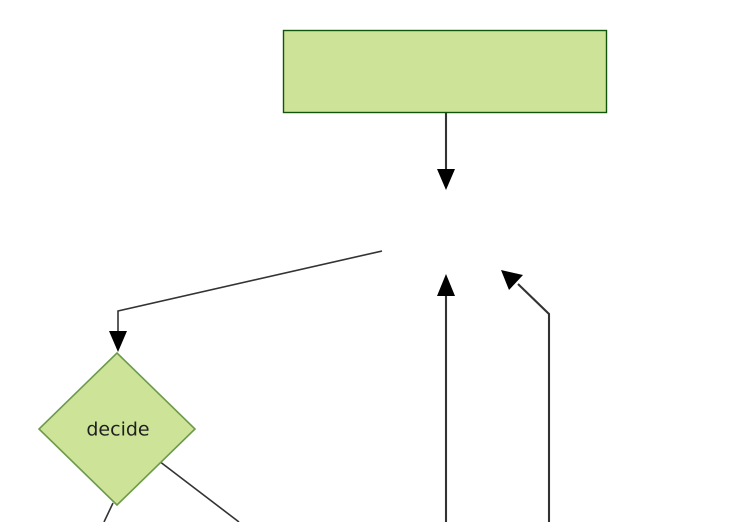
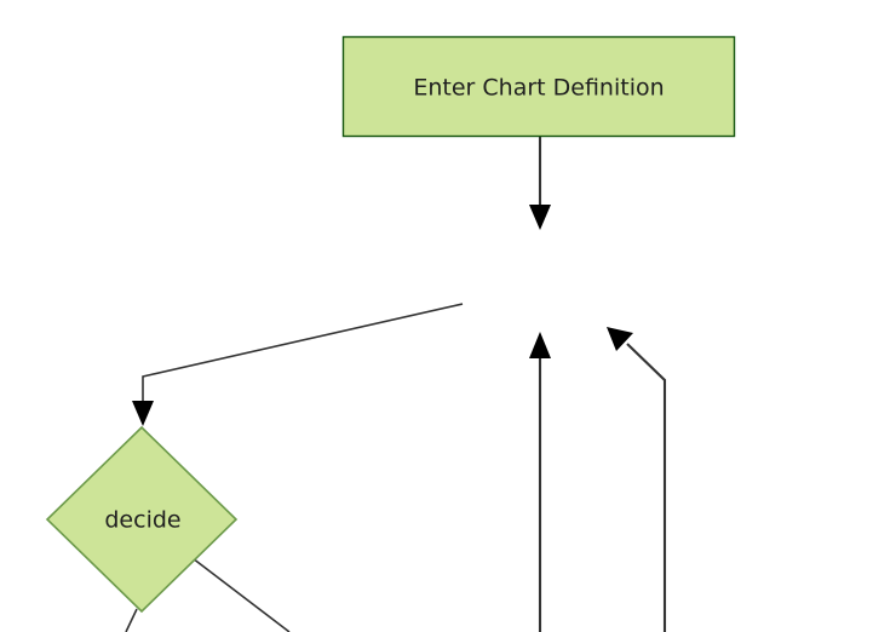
+ Enter Chart Definition
  decide
